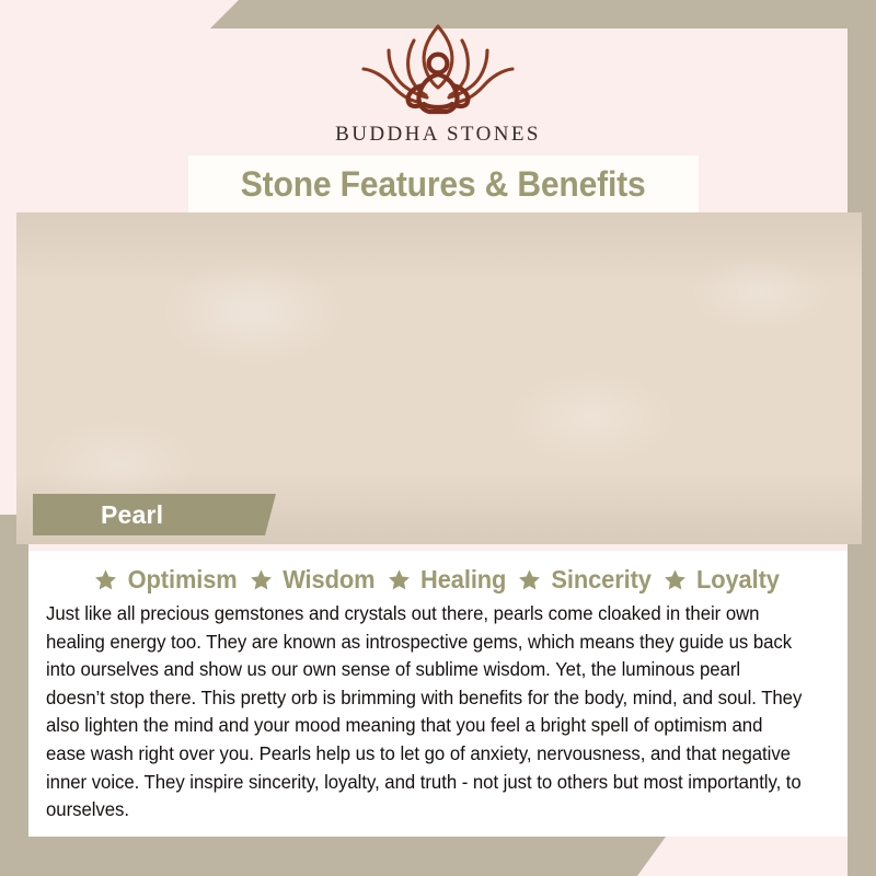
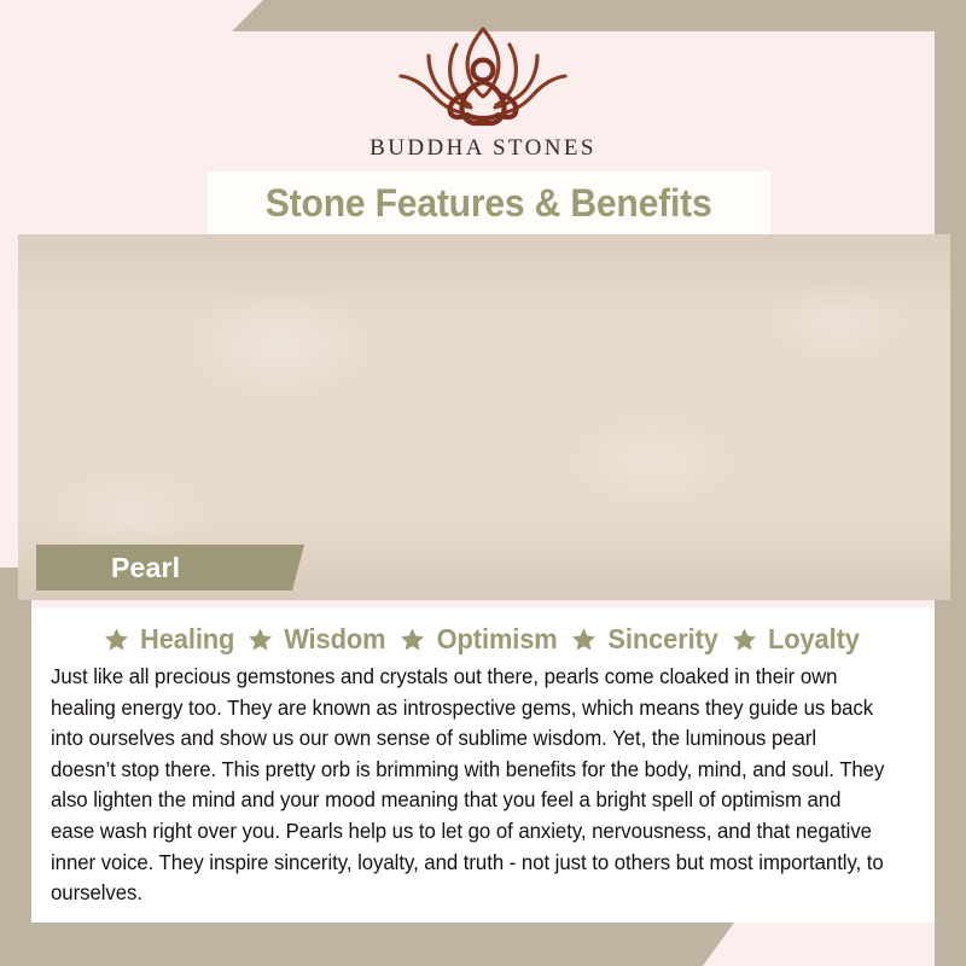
  BUDDHA STONES
  Stone Features & Benefits
  Pearl
- Optimism
+ Healing
  Wisdom
- Healing
+ Optimism
  Sincerity
  Loyalty
  Just like all precious gemstones and crystals out there, pearls come cloaked in their own healing energy too. They are known as introspective gems, which means they guide us back into ourselves and show us our own sense of sublime wisdom. Yet, the luminous pearl doesn’t stop there. This pretty orb is brimming with benefits for the body, mind, and soul. They also lighten the mind and your mood meaning that you feel a bright spell of optimism and ease wash right over you. Pearls help us to let go of anxiety, nervousness, and that negative inner voice. They inspire sincerity, loyalty, and truth - not just to others but most importantly, to ourselves.
